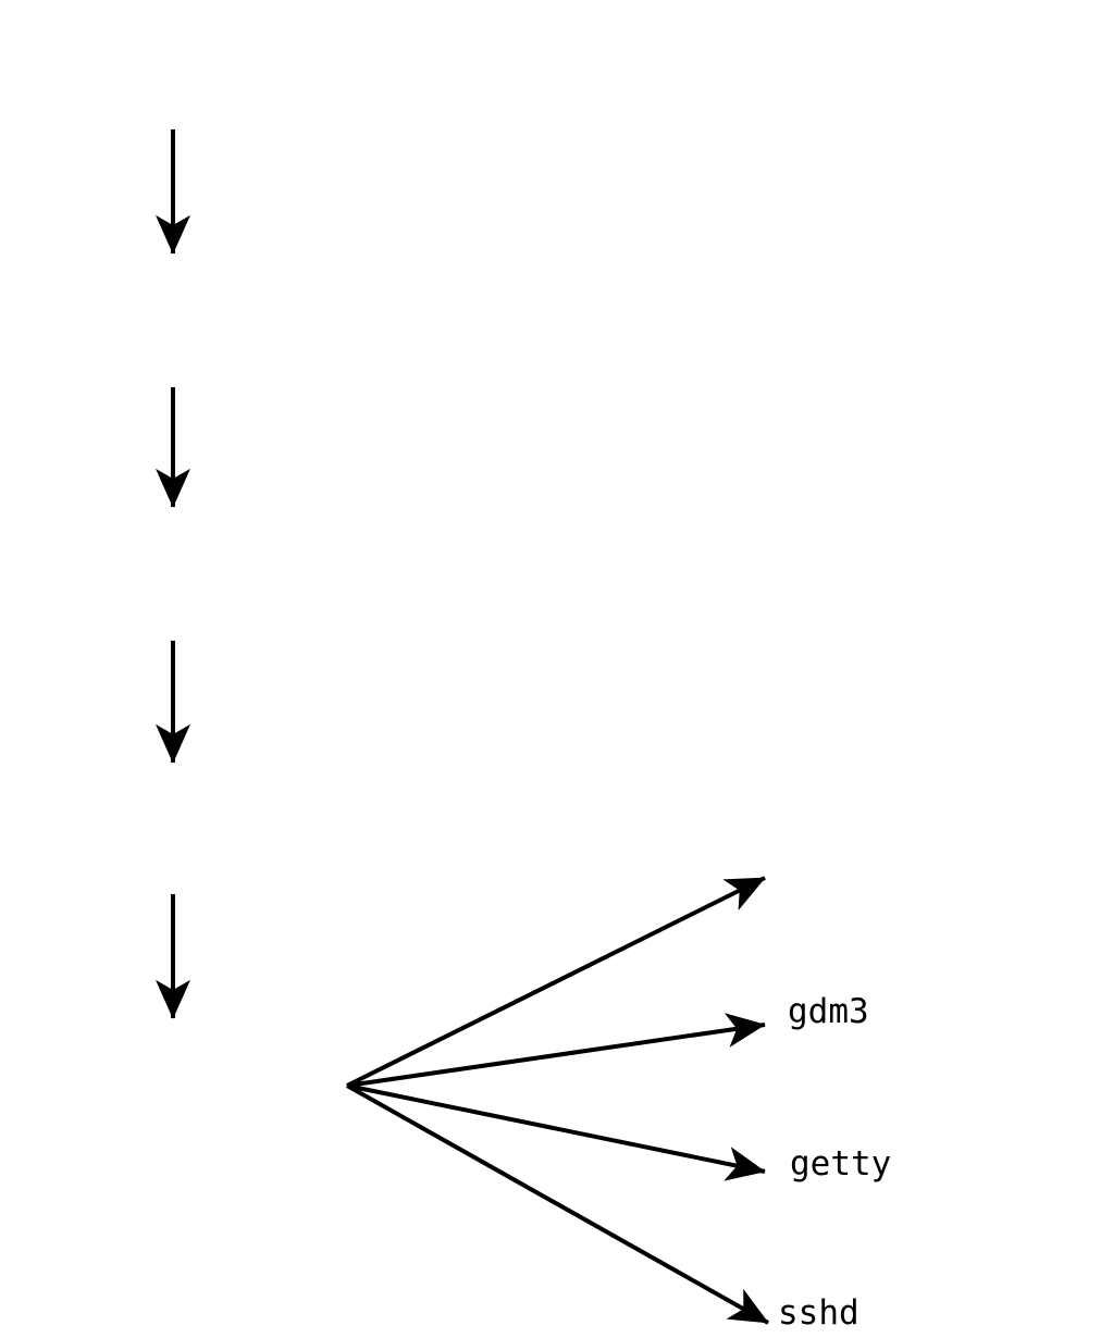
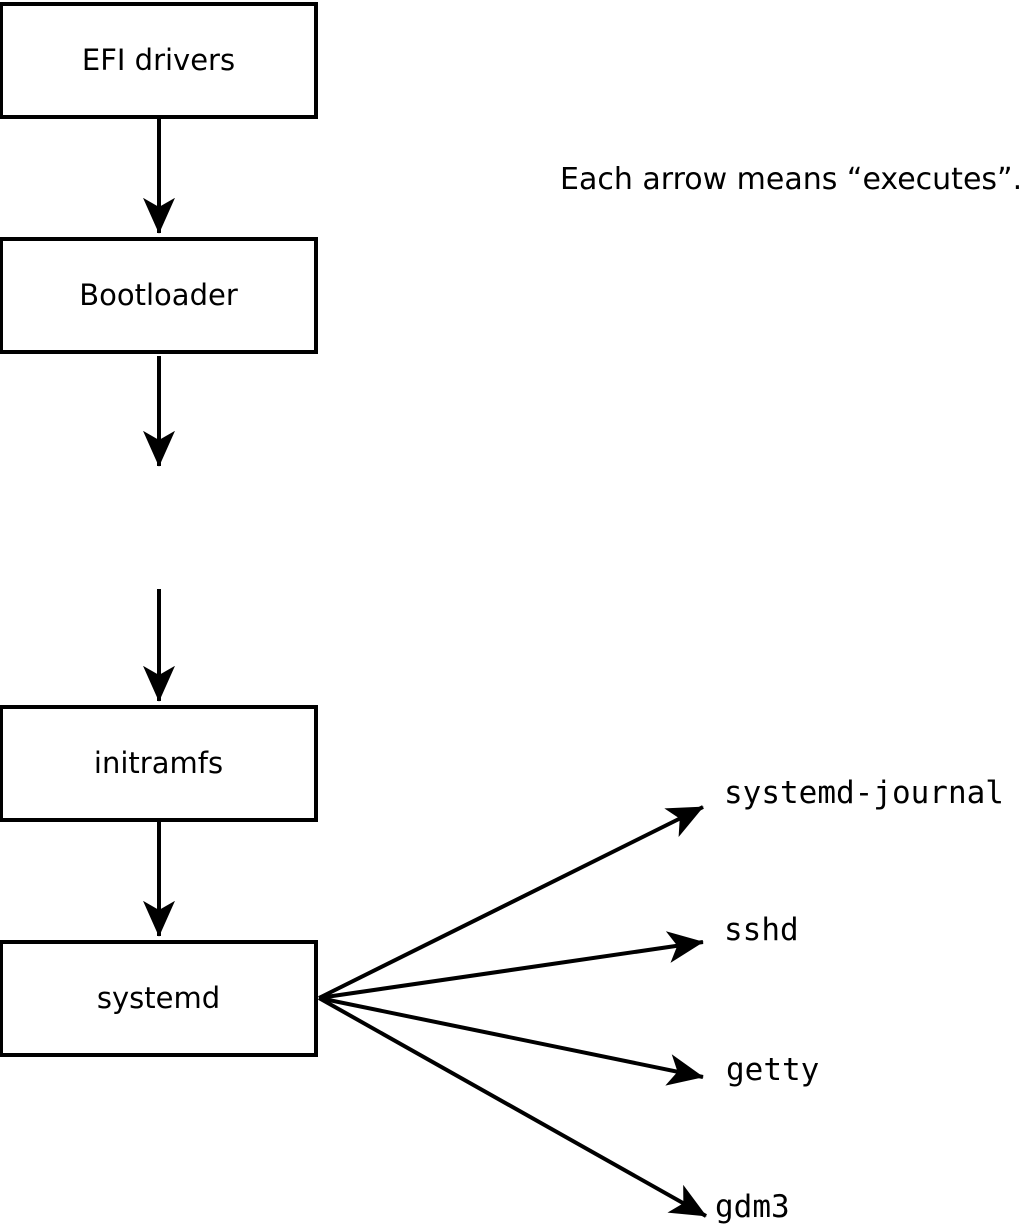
+ EFI drivers
+ Bootloader
+ initramfs
+ systemd
+ Each arrow means “executes”.
+ systemd-journal
- gdm3
+ sshd
  getty
- sshd
+ gdm3
